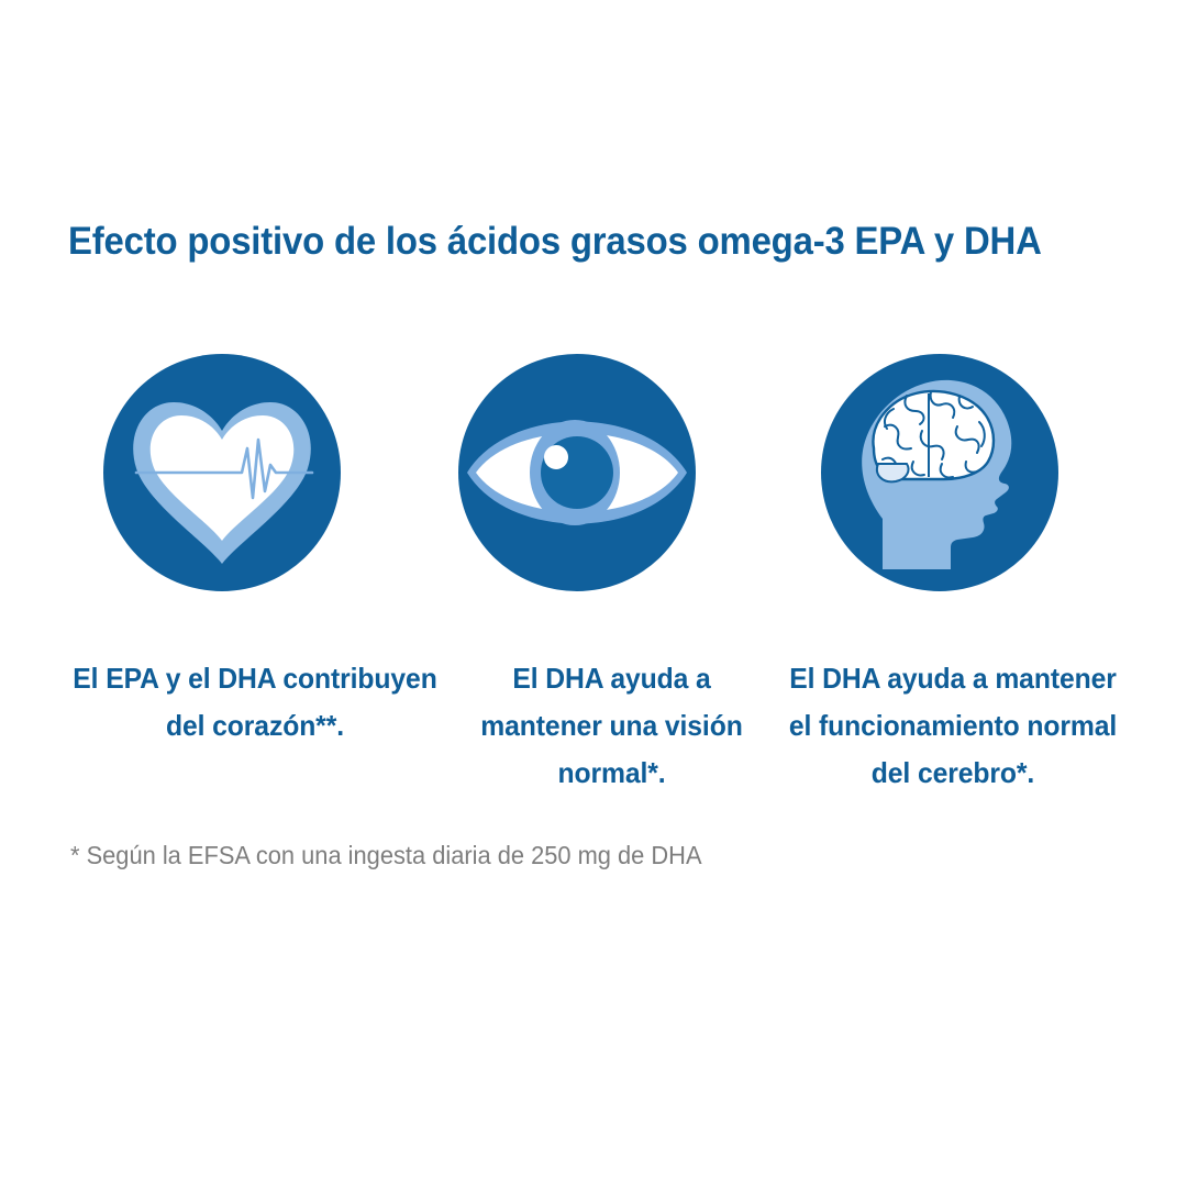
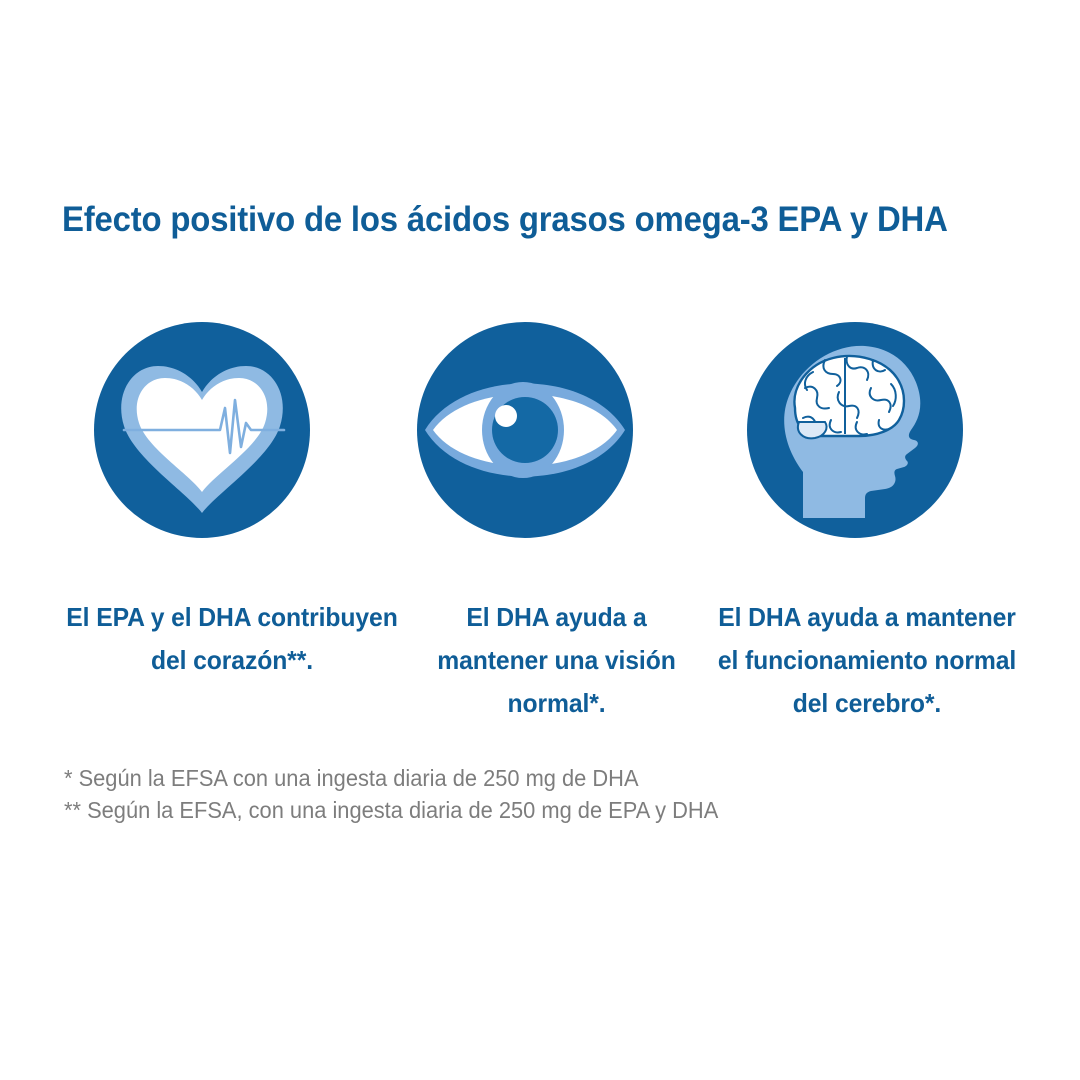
  Efecto positivo de los ácidos grasos omega-3 EPA y DHA
  El EPA y el DHA contribuyen
  del corazón**.
  El DHA ayuda a
  mantener una visión
  normal*.
  El DHA ayuda a mantener
  el funcionamiento normal
  del cerebro*.
  * Según la EFSA con una ingesta diaria de 250 mg de DHA
+ ** Según la EFSA, con una ingesta diaria de 250 mg de EPA y DHA
